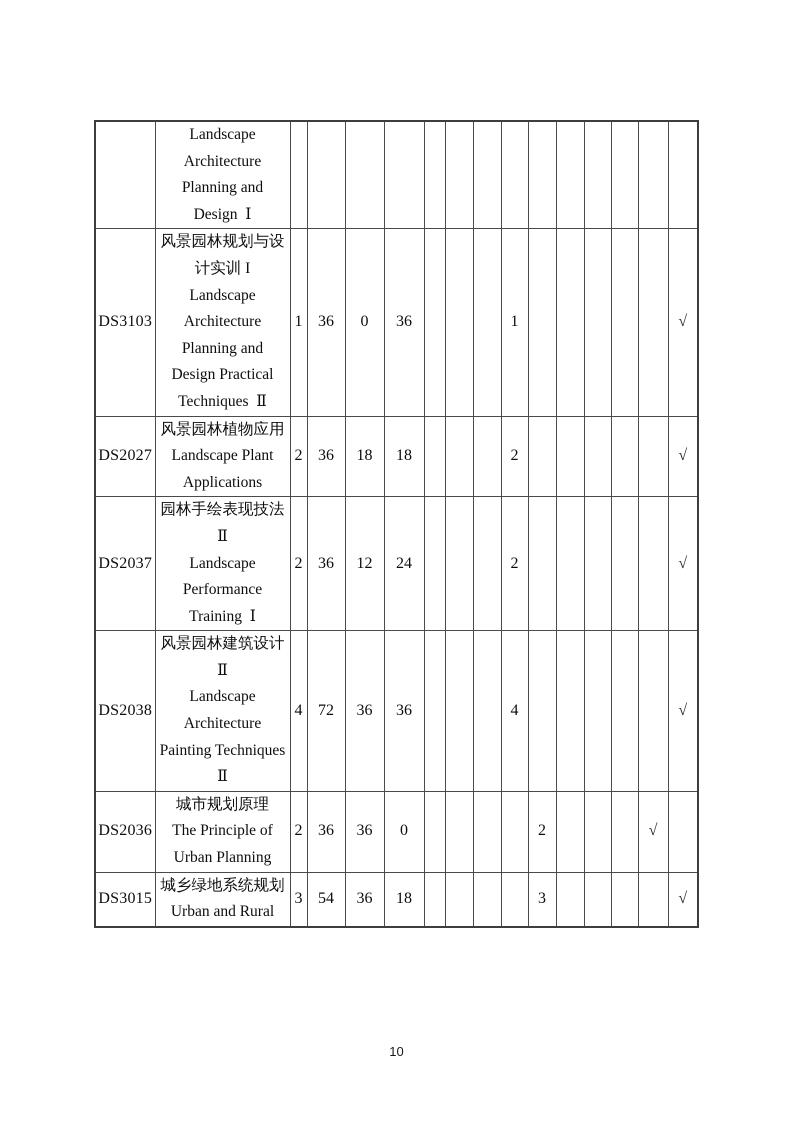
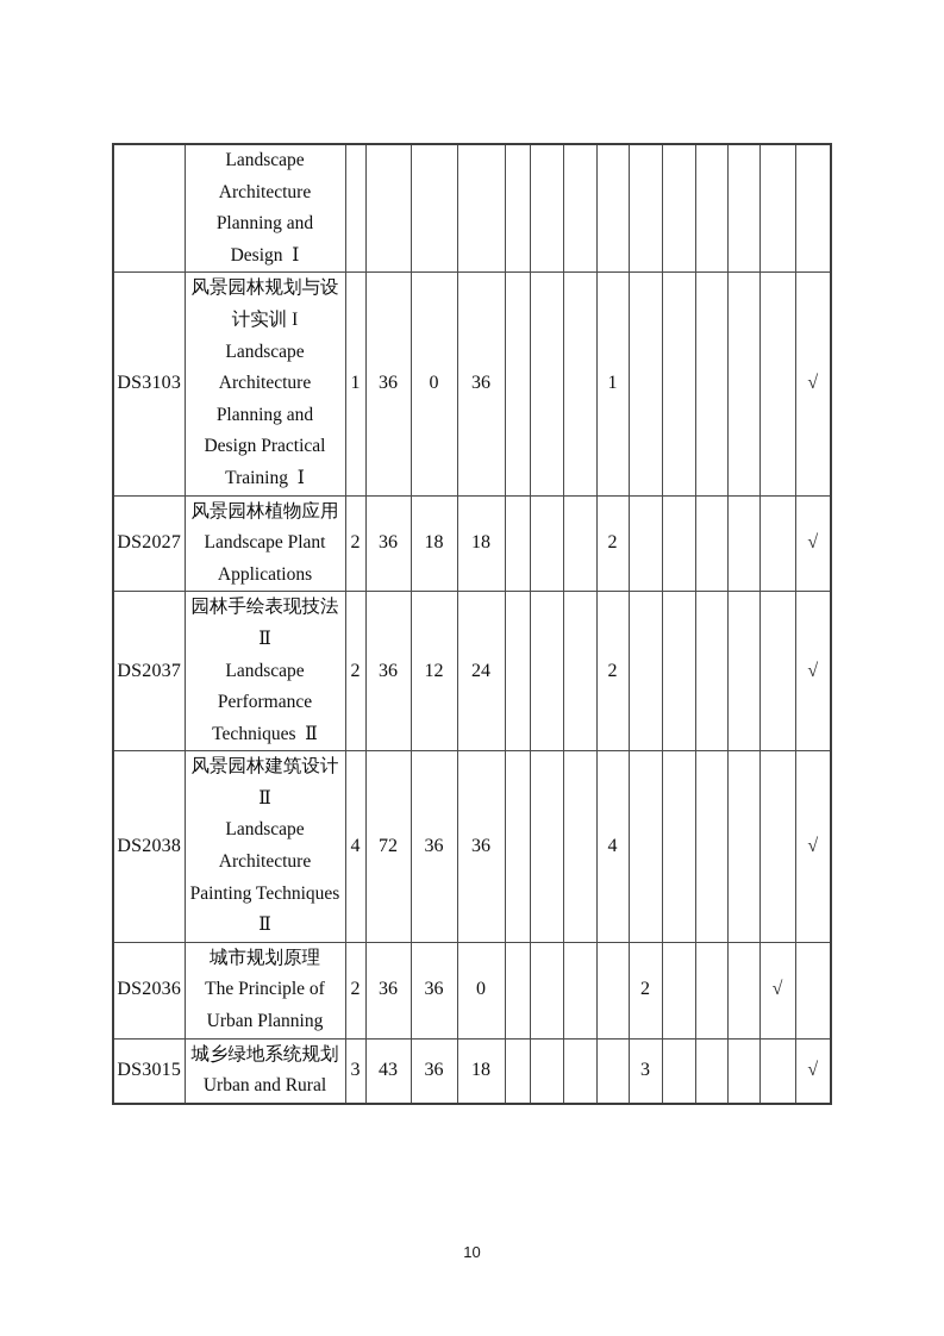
  	LandscapeArchitecturePlanning andDesign Ⅰ
- DS3103	风景园林规划与设计实训 ILandscapeArchitecturePlanning andDesign PracticalTechniques Ⅱ	1	36	0	36				1						√
+ DS3103	风景园林规划与设计实训 ILandscapeArchitecturePlanning andDesign PracticalTraining Ⅰ	1	36	0	36				1						√
  DS2027	风景园林植物应用Landscape PlantApplications	2	36	18	18				2						√
- DS2037	园林手绘表现技法ⅡLandscapePerformanceTraining Ⅰ	2	36	12	24				2						√
+ DS2037	园林手绘表现技法ⅡLandscapePerformanceTechniques Ⅱ	2	36	12	24				2						√
  DS2038	风景园林建筑设计ⅡLandscapeArchitecturePainting TechniquesⅡ	4	72	36	36				4						√
  DS2036	城市规划原理The Principle ofUrban Planning	2	36	36	0					2				√
- DS3015	城乡绿地系统规划Urban and Rural	3	54	36	18					3					√
+ DS3015	城乡绿地系统规划Urban and Rural	3	43	36	18					3					√
  10
